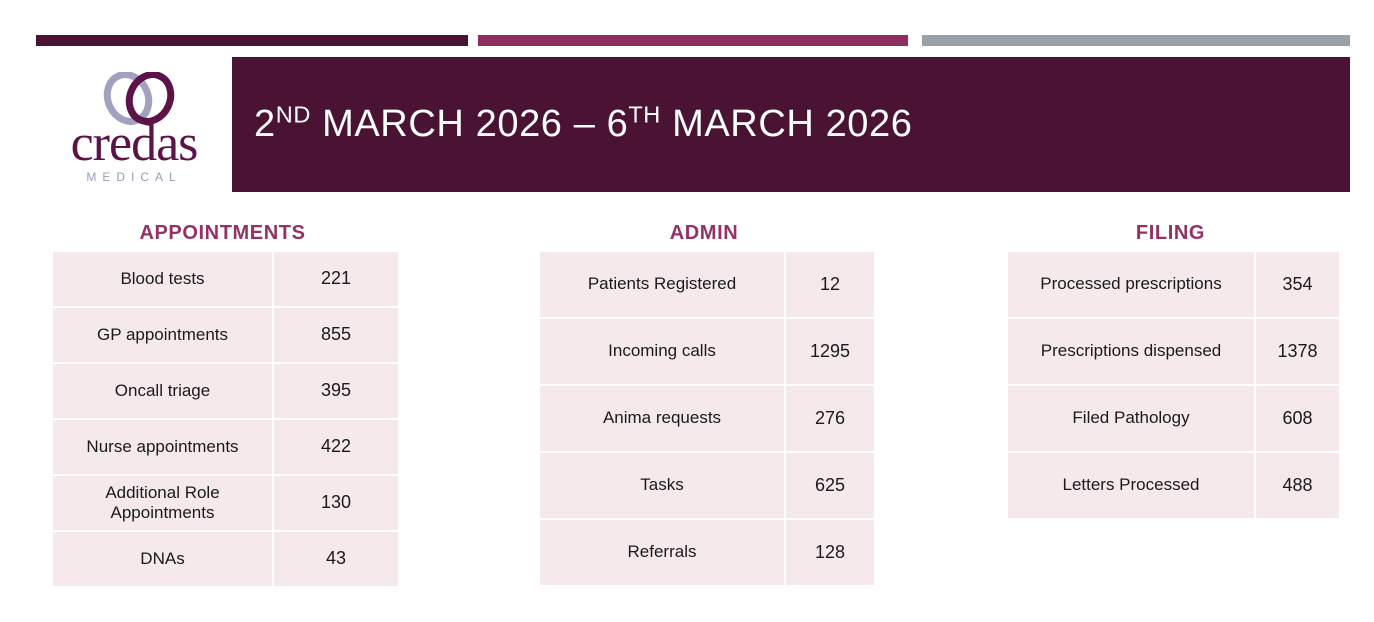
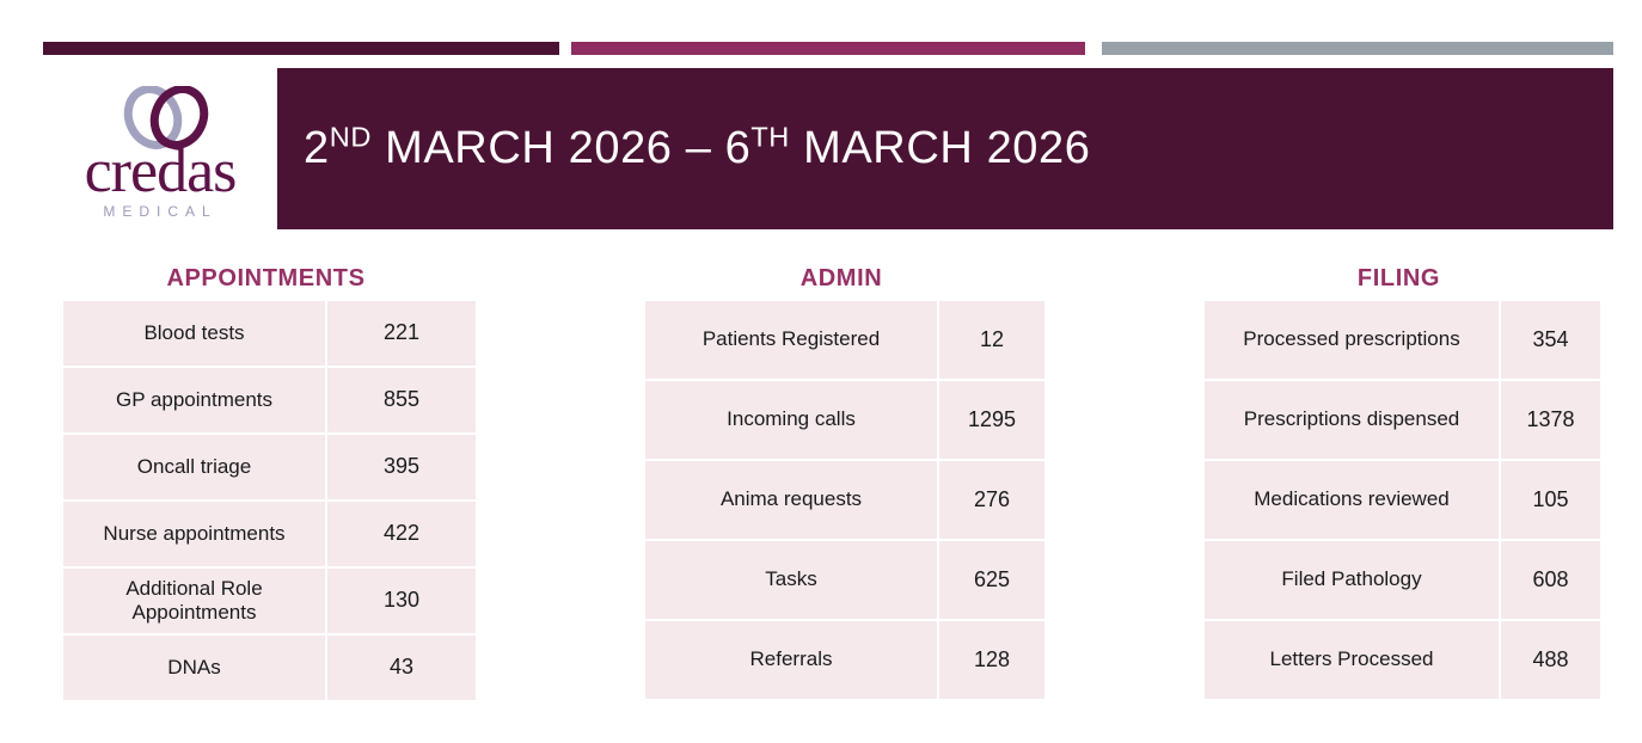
  credas
  MEDICAL
  2ND MARCH 2026 – 6TH MARCH 2026
  APPOINTMENTS
  Blood tests	221
  GP appointments	855
  Oncall triage	395
  Nurse appointments	422
  Additional Role Appointments	130
  DNAs	43
  ADMIN
  Patients Registered	12
  Incoming calls	1295
  Anima requests	276
  Tasks	625
  Referrals	128
  FILING
  Processed prescriptions	354
  Prescriptions dispensed	1378
+ Medications reviewed	105
  Filed Pathology	608
  Letters Processed	488
